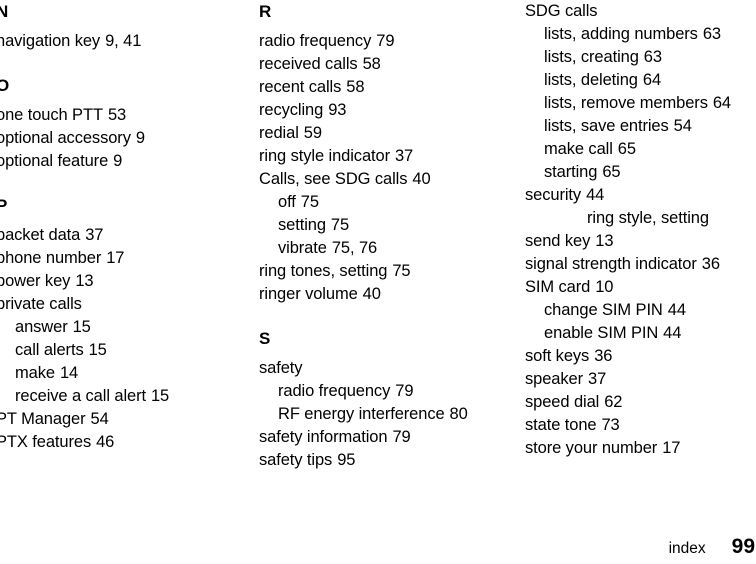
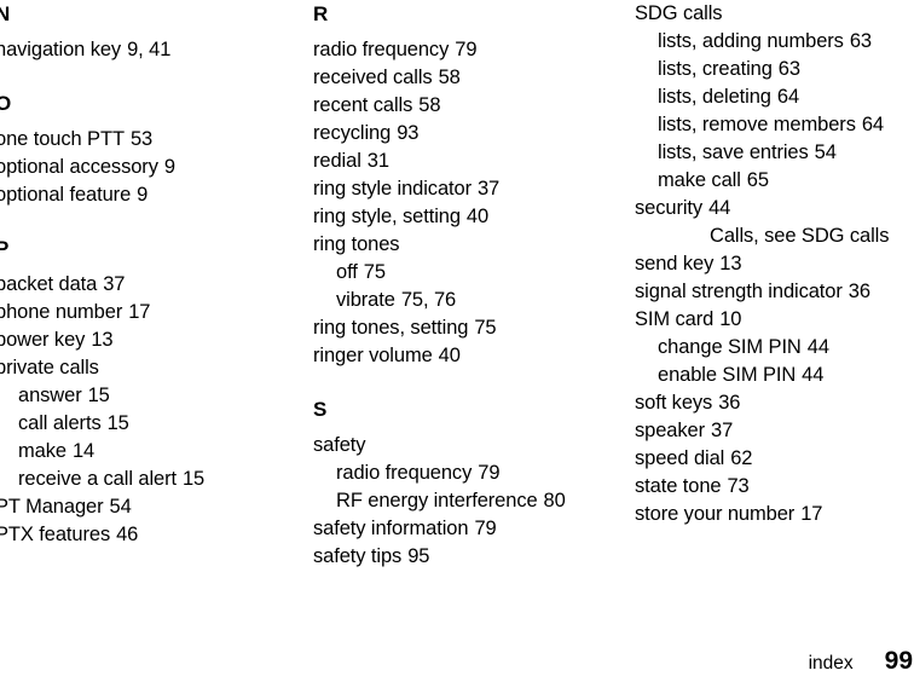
  N
  navigation key 9, 41
  O
  one touch PTT 53
  optional accessory 9
  optional feature 9
  P
  packet data 37
  phone number 17
  power key 13
  private calls
  answer 15
  call alerts 15
  make 14
  receive a call alert 15
  PT Manager 54
  PTX features 46
  R
  radio frequency 79
  received calls 58
  recent calls 58
  recycling 93
- redial 59
+ redial 31
  ring style indicator 37
- Calls, see SDG calls 40
+ ring style, setting 40
+ ring tones
  off 75
- setting 75
  vibrate 75, 76
  ring tones, setting 75
  ringer volume 40
  S
  safety
  radio frequency 79
  RF energy interference 80
  safety information 79
  safety tips 95
  SDG calls
  lists, adding numbers 63
  lists, creating 63
  lists, deleting 64
  lists, remove members 64
  lists, save entries 54
  make call 65
- starting 65
  security 44
- ring style, setting
+ Calls, see SDG calls
  send key 13
  signal strength indicator 36
  SIM card 10
  change SIM PIN 44
  enable SIM PIN 44
  soft keys 36
  speaker 37
  speed dial 62
  state tone 73
  store your number 17
  index
  99
